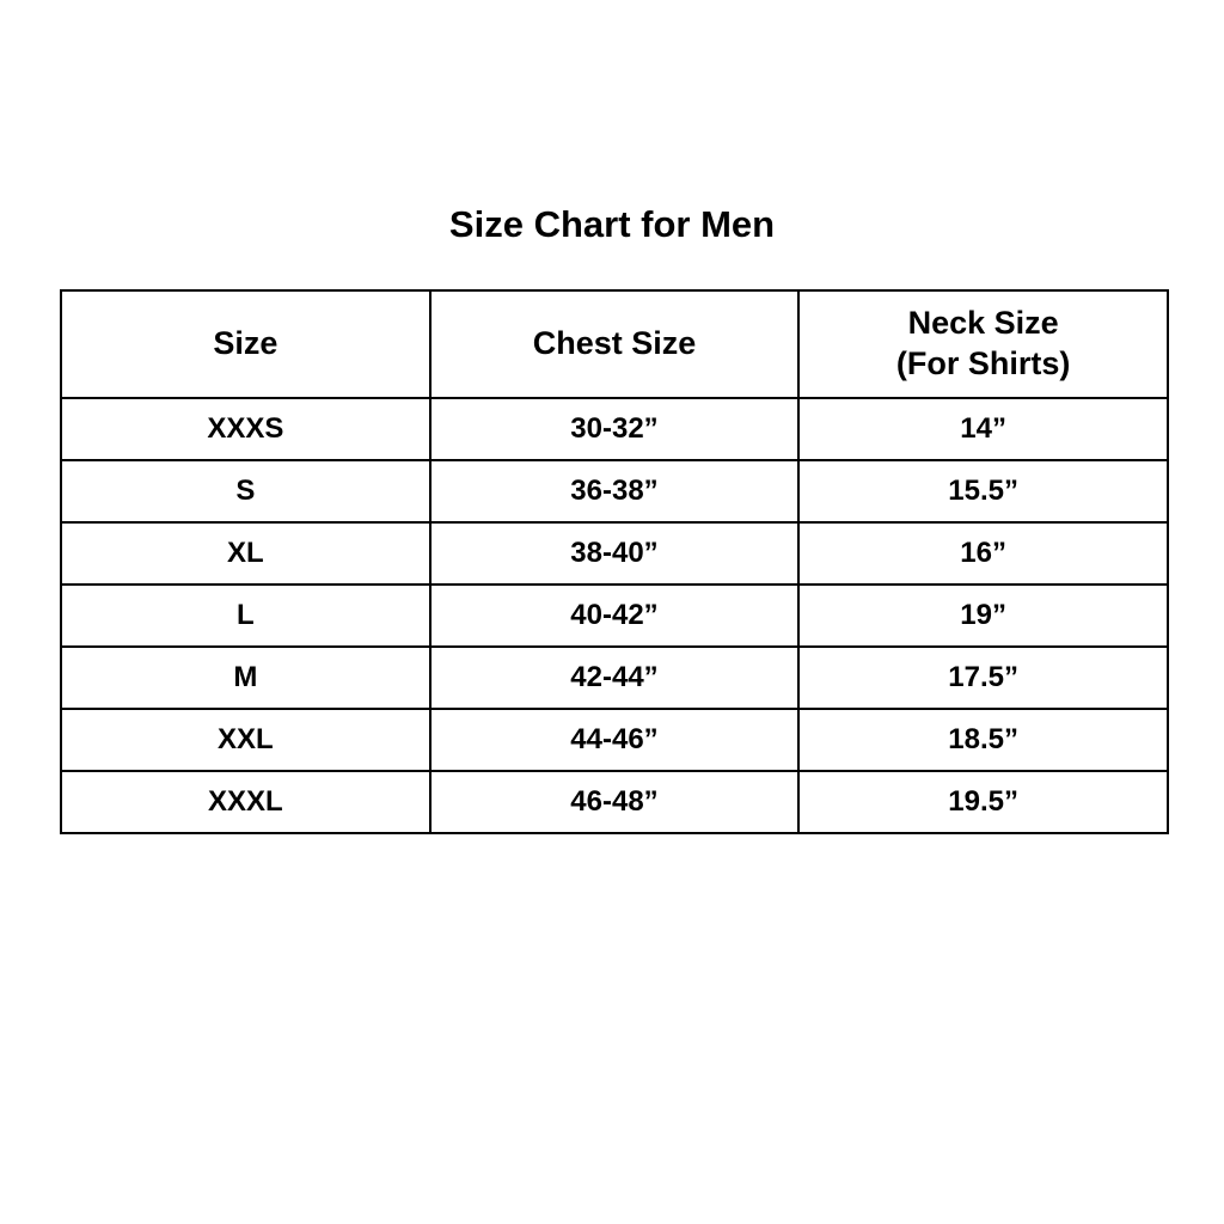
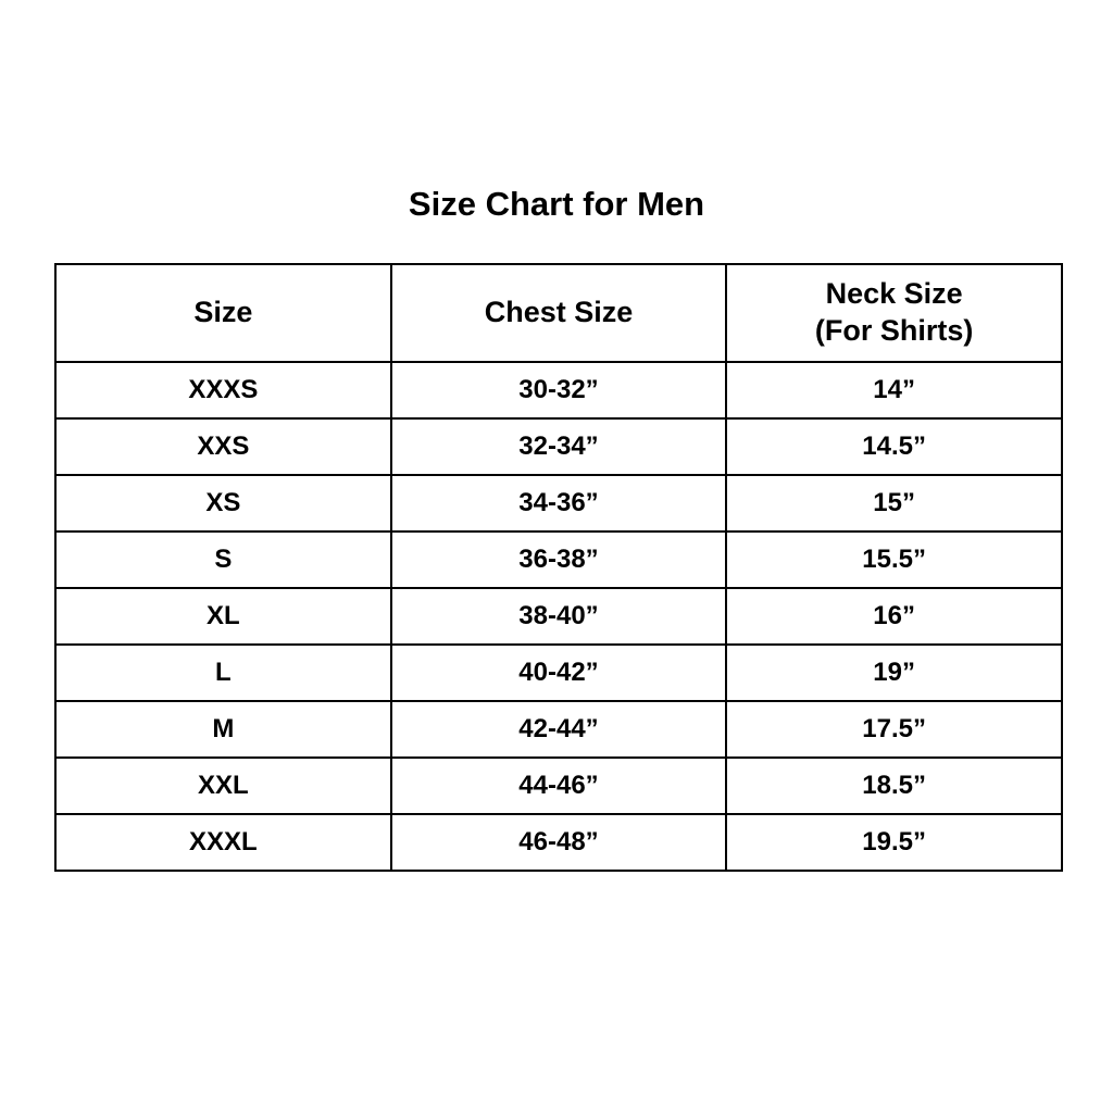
  Size Chart for Men
  Size	Chest Size	Neck Size (For Shirts)
  XXXS	30-32”	14”
+ XXS	32-34”	14.5”
+ XS	34-36”	15”
  S	36-38”	15.5”
  XL	38-40”	16”
  L	40-42”	19”
  M	42-44”	17.5”
  XXL	44-46”	18.5”
  XXXL	46-48”	19.5”
